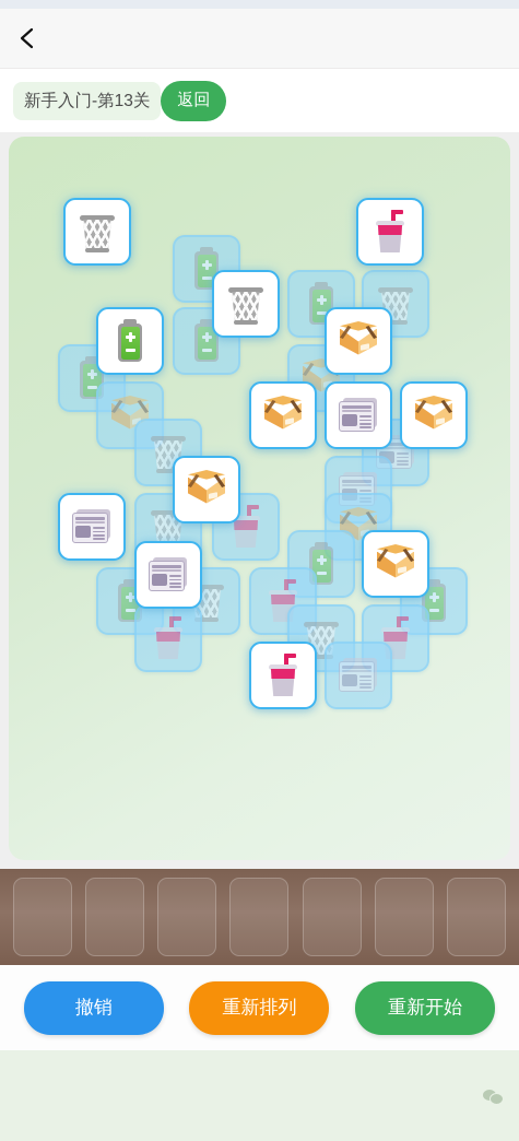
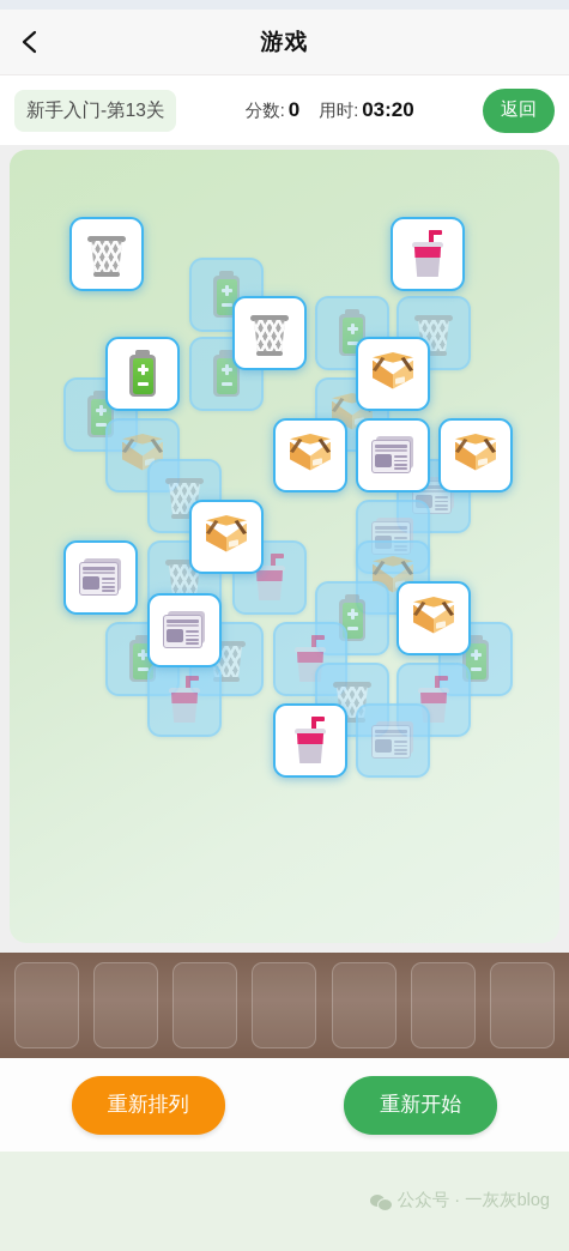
+ 游戏
  新手入门-第13关
+ 分数:
+ 0
+ 用时:
+ 03:20
  返回
- 撤销
  重新排列
  重新开始
+ 公众号 · 一灰灰blog
